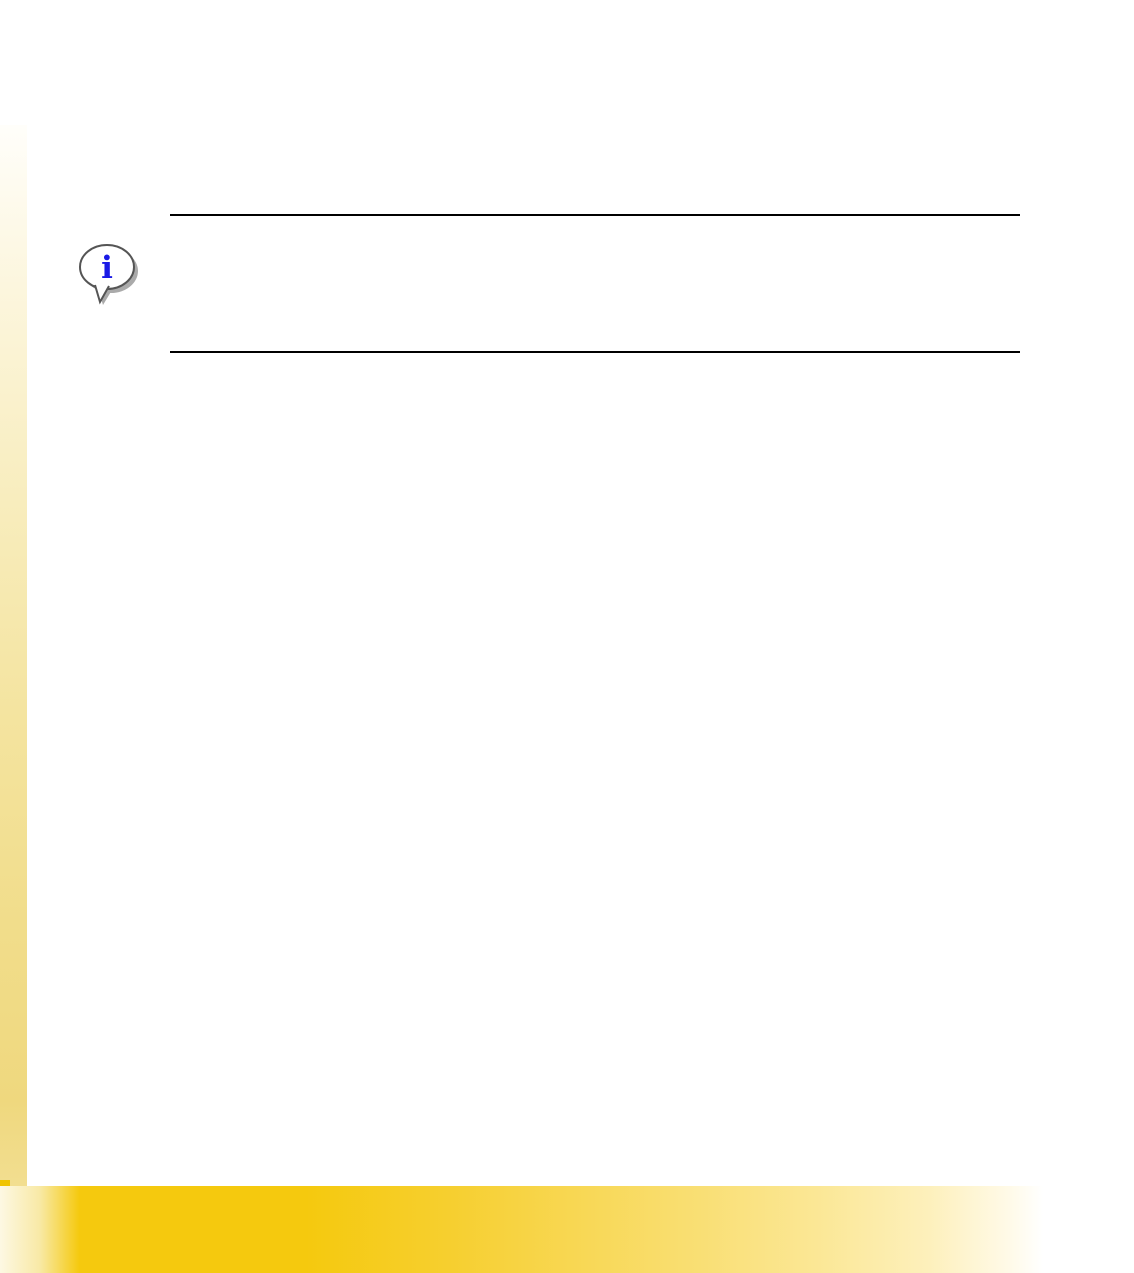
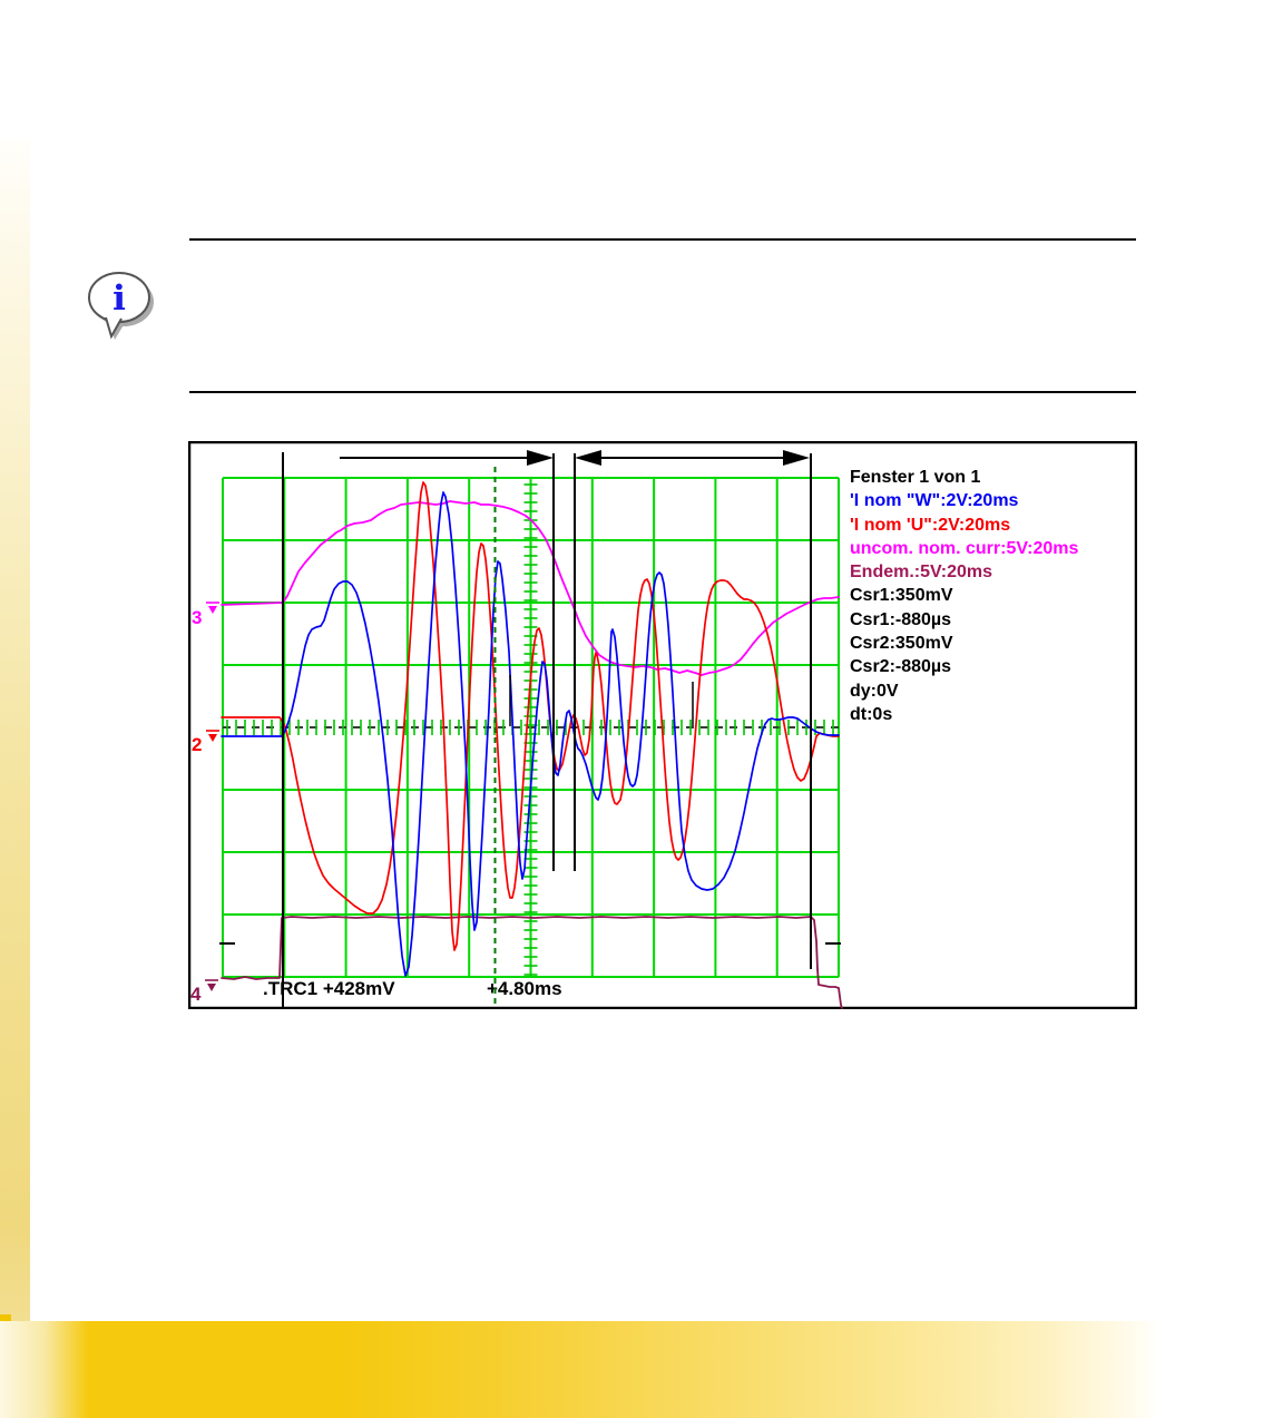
  i
+ .TRC1 +428mV
+ +4.80ms
+ 3
+ 2
+ 4
+ Fenster 1 von 1
+ 'I nom "W":2V:20ms
+ 'I nom 'U":2V:20ms
+ uncom. nom. curr:5V:20ms
+ Endem.:5V:20ms
+ Csr1:350mV
+ Csr1:-880µs
+ Csr2:350mV
+ Csr2:-880µs
+ dy:0V
+ dt:0s
